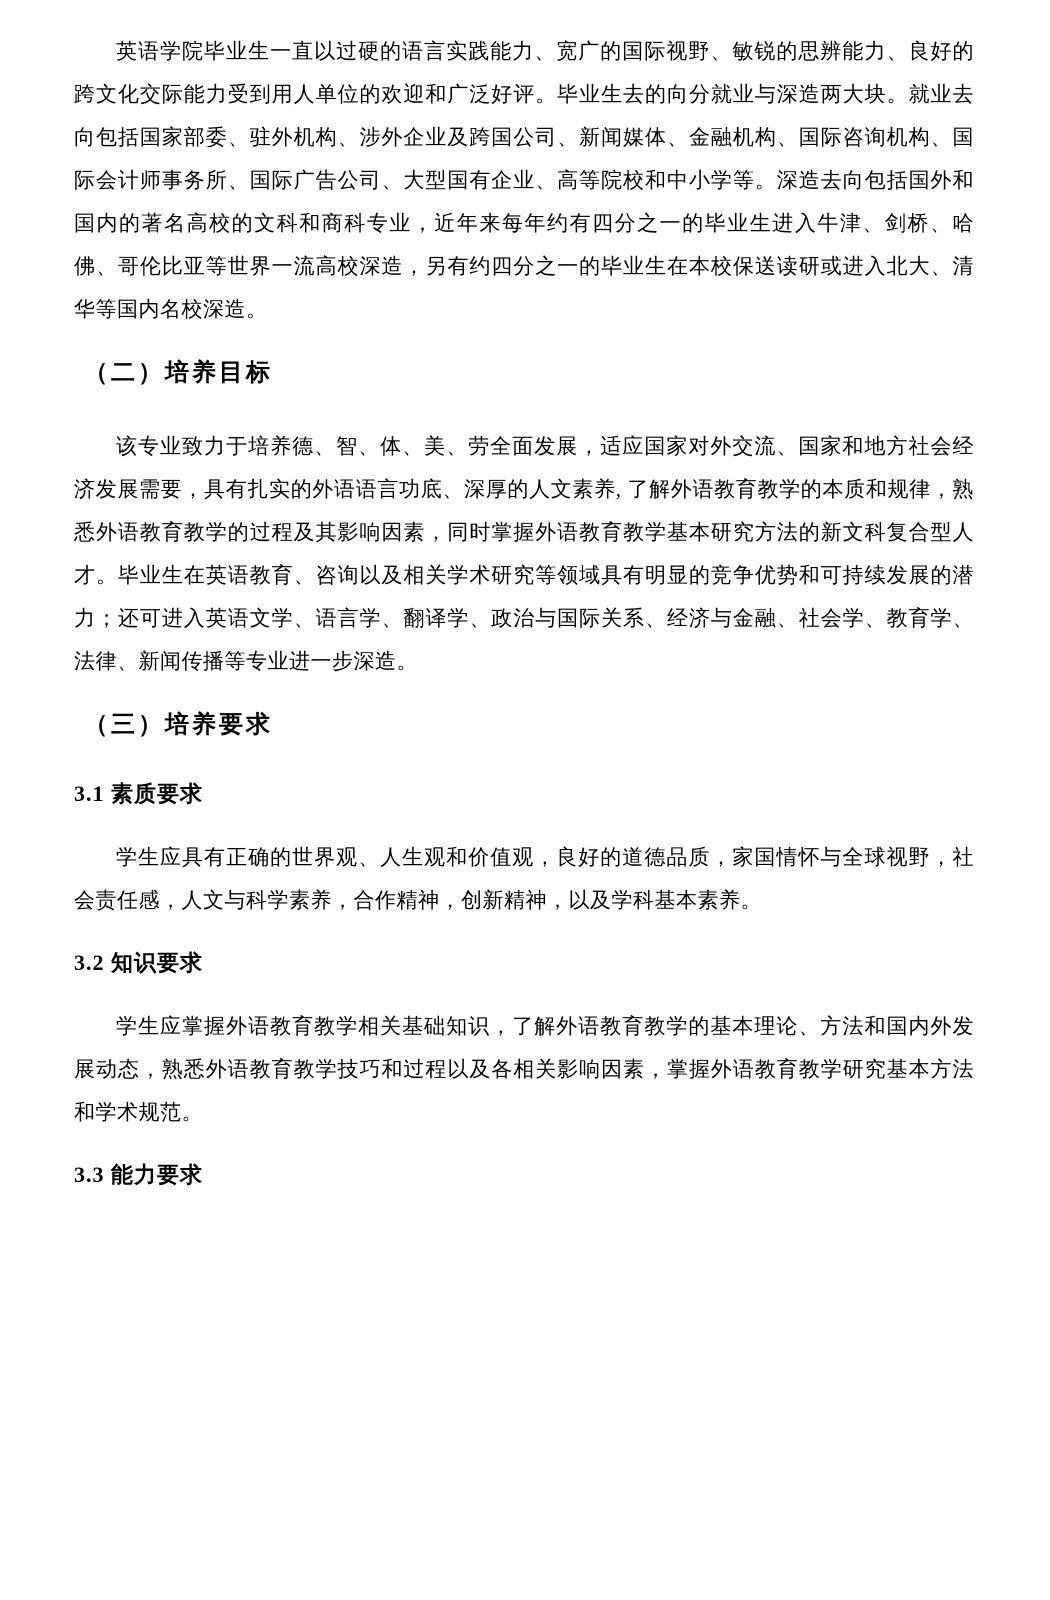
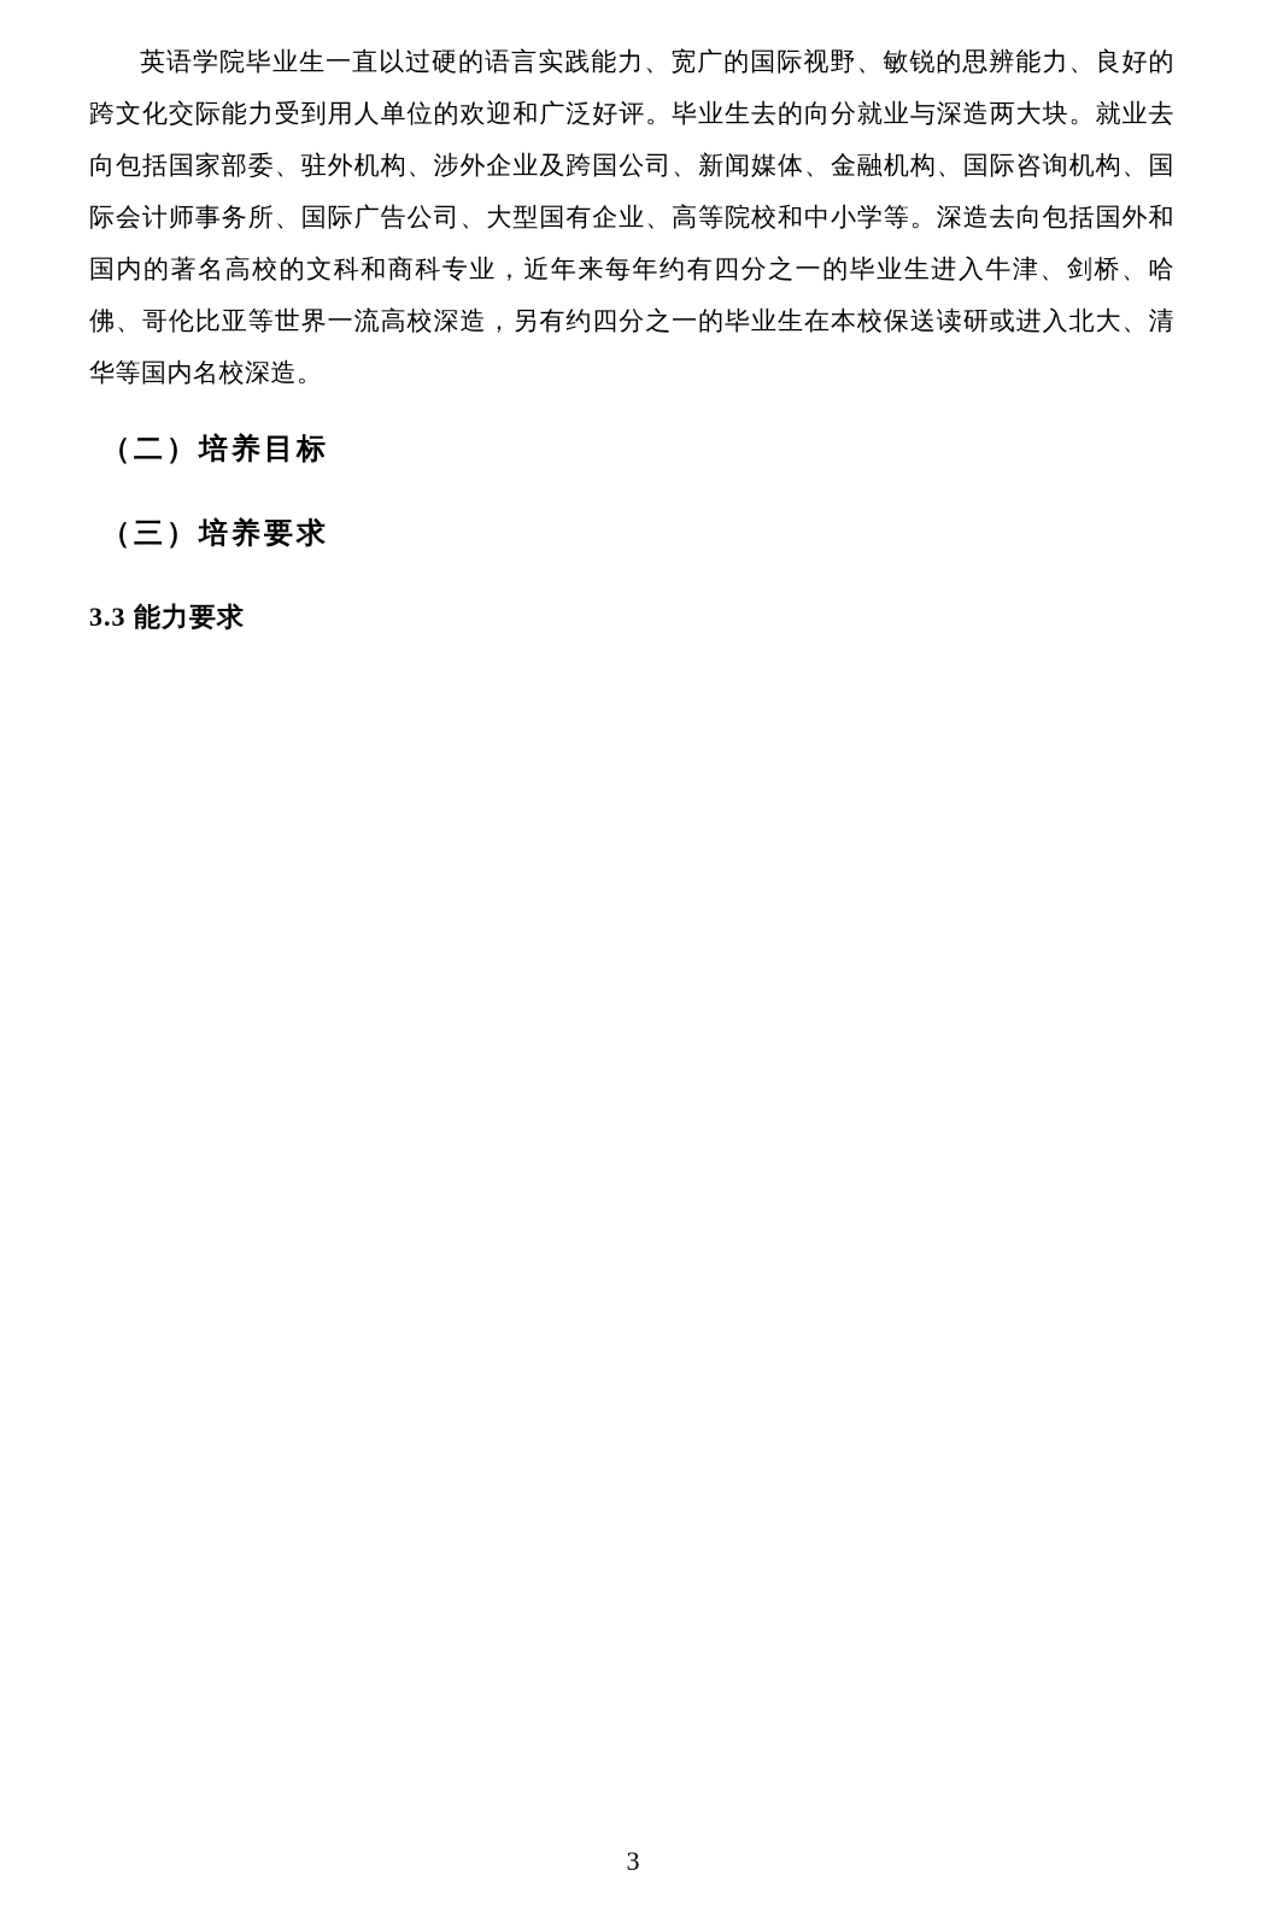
  英语学院毕业生一直以过硬的语言实践能力、宽广的国际视野、敏锐的思辨能力、良好的跨文化交际能力受到用人单位的欢迎和广泛好评。毕业生去的向分就业与深造两大块。就业去向包括国家部委、驻外机构、涉外企业及跨国公司、新闻媒体、金融机构、国际咨询机构、国际会计师事务所、国际广告公司、大型国有企业、高等院校和中小学等。深造去向包括国外和国内的著名高校的文科和商科专业，近年来每年约有四分之一的毕业生进入牛津、剑桥、哈佛、哥伦比亚等世界一流高校深造，另有约四分之一的毕业生在本校保送读研或进入北大、清华等国内名校深造。
  （二）培养目标
- 该专业致力于培养德、智、体、美、劳全面发展，适应国家对外交流、国家和地方社会经济发展需要，具有扎实的外语语言功底、深厚的人文素养, 了解外语教育教学的本质和规律，熟悉外语教育教学的过程及其影响因素，同时掌握外语教育教学基本研究方法的新文科复合型人才。毕业生在英语教育、咨询以及相关学术研究等领域具有明显的竞争优势和可持续发展的潜力；还可进入英语文学、语言学、翻译学、政治与国际关系、经济与金融、社会学、教育学、法律、新闻传播等专业进一步深造。
  （三）培养要求
- 3.1 素质要求
- 学生应具有正确的世界观、人生观和价值观，良好的道德品质，家国情怀与全球视野，社会责任感，人文与科学素养，合作精神，创新精神，以及学科基本素养。
- 3.2 知识要求
- 学生应掌握外语教育教学相关基础知识，了解外语教育教学的基本理论、方法和国内外发展动态，熟悉外语教育教学技巧和过程以及各相关影响因素，掌握外语教育教学研究基本方法和学术规范。
  3.3 能力要求
+ 3
